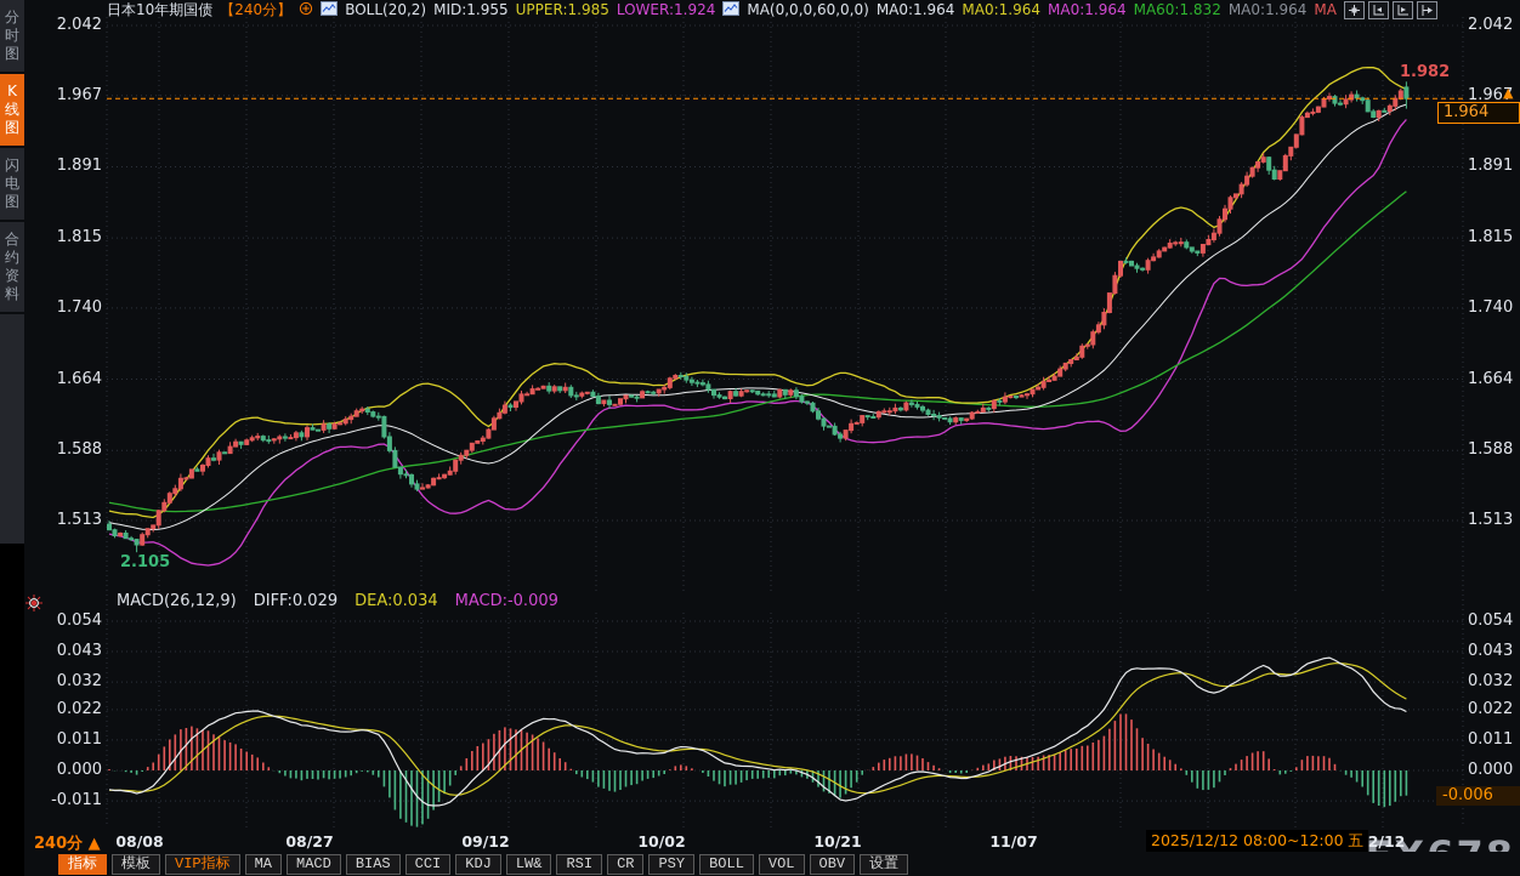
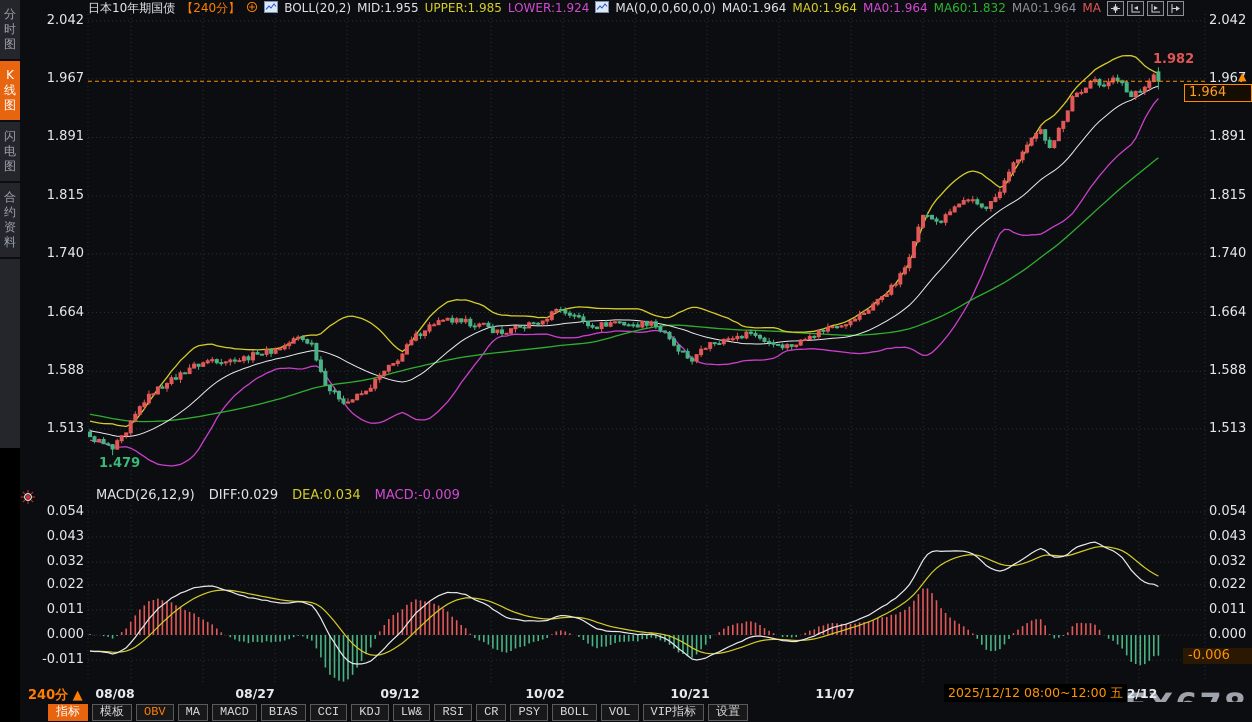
  分
  时
  图
  K
  线
  图
  闪
  电
  图
  合
  约
  资
  料
  日本10年期国债
  【240分】
  BOLL(20,2)
  MID:1.955
  UPPER:1.985
  LOWER:1.924
  MA(0,0,0,60,0,0)
  MA0:1.964
  MA0:1.964
  MA0:1.964
  MA60:1.832
  MA0:1.964
  MA
  2.042
  2.042
  1.967
  1.967
  1.891
  1.891
  1.815
  1.815
  1.740
  1.740
  1.664
  1.664
  1.588
  1.588
  1.513
  1.513
  0.054
  0.054
  0.043
  0.043
  0.032
  0.032
  0.022
  0.022
  0.011
  0.011
  0.000
  0.000
  -0.011
  MACD(26,12,9)
  DIFF:0.029
  DEA:0.034
  MACD:-0.009
- 2.105
+ 1.479
  1.982
  1.964
  ▲
  -0.006
  240分 ▲
  2025/12/12 08:00~12:00 五
  2/12
  08/08
  08/27
  09/12
  10/02
  10/21
  11/07
  指标
  模板
- VIP指标
+ OBV
  MA
  MACD
  BIAS
  CCI
  KDJ
  LW&
  RSI
  CR
  PSY
  BOLL
  VOL
- OBV
+ VIP指标
  设置
